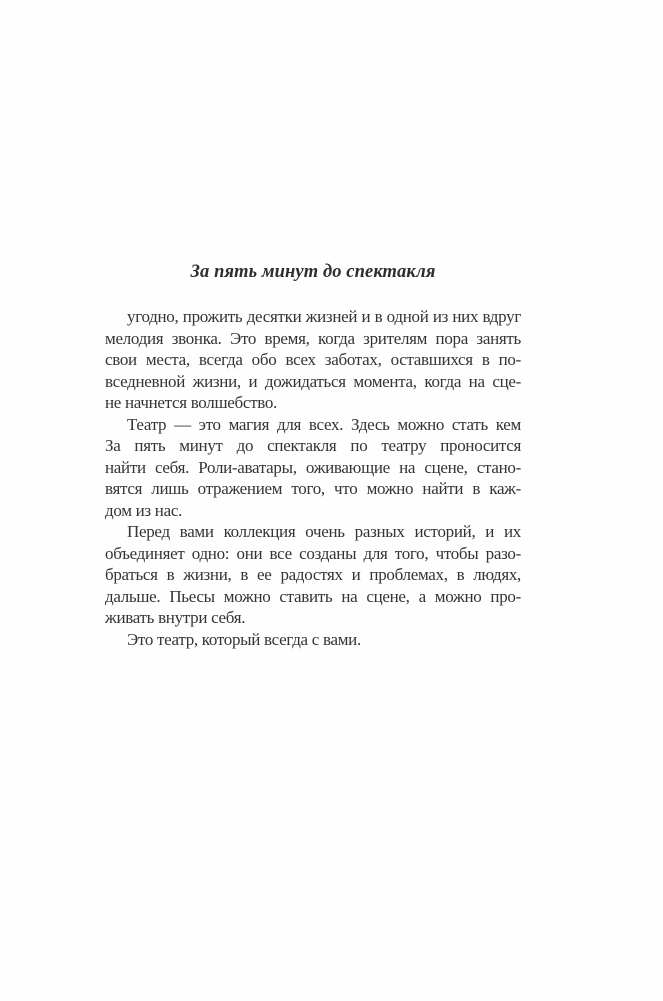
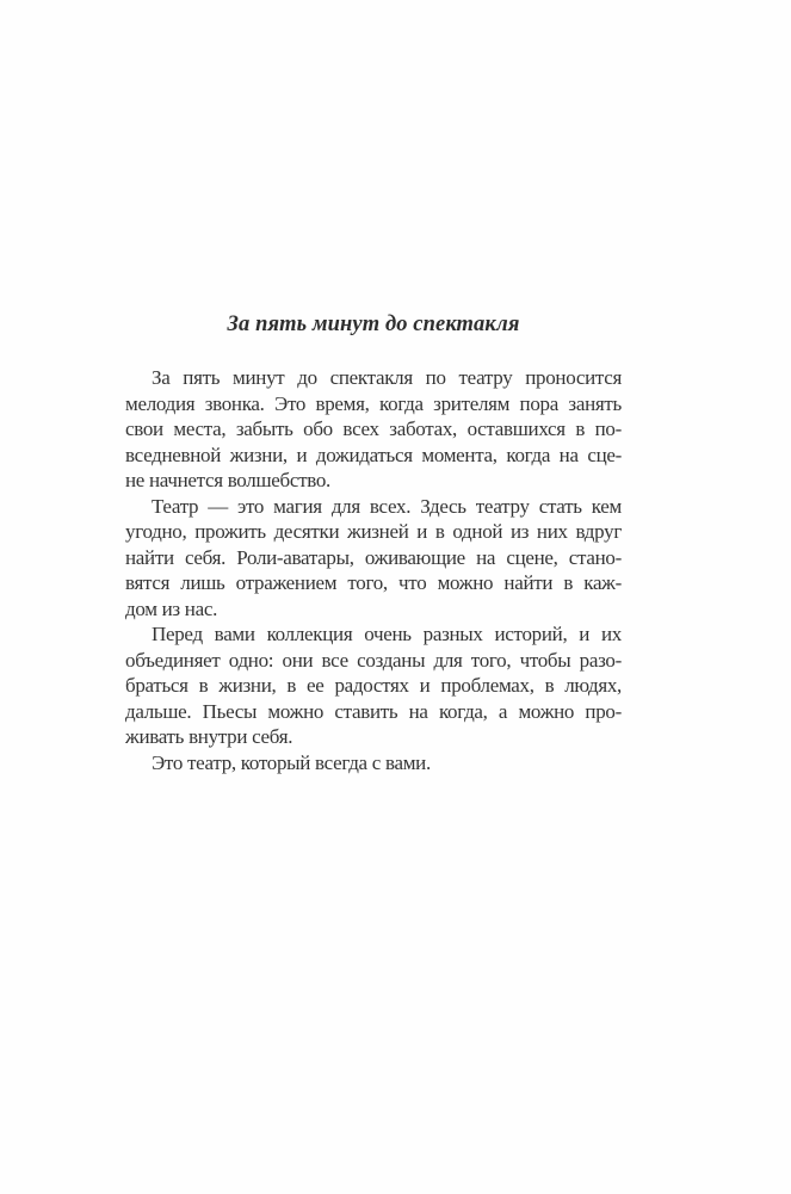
  За пять минут до спектакля
- угодно, прожить десятки жизней и в одной из них вдруг
+ За пять минут до спектакля по театру проносится
  мелодия звонка. Это время, когда зрителям пора занять
- свои места, всегда обо всех заботах, оставшихся в по-
+ свои места, забыть обо всех заботах, оставшихся в по-
  вседневной жизни, и дожидаться момента, когда на сце-
  не начнется волшебство.
- Театр — это магия для всех. Здесь можно стать кем
+ Театр — это магия для всех. Здесь театру стать кем
- За пять минут до спектакля по театру проносится
+ угодно, прожить десятки жизней и в одной из них вдруг
  найти себя. Роли-аватары, оживающие на сцене, стано-
  вятся лишь отражением того, что можно найти в каж-
  дом из нас.
  Перед вами коллекция очень разных историй, и их
  объединяет одно: они все созданы для того, чтобы разо-
  браться в жизни, в ее радостях и проблемах, в людях,
- дальше. Пьесы можно ставить на сцене, а можно про-
+ дальше. Пьесы можно ставить на когда, а можно про-
  живать внутри себя.
  Это театр, который всегда с вами.
